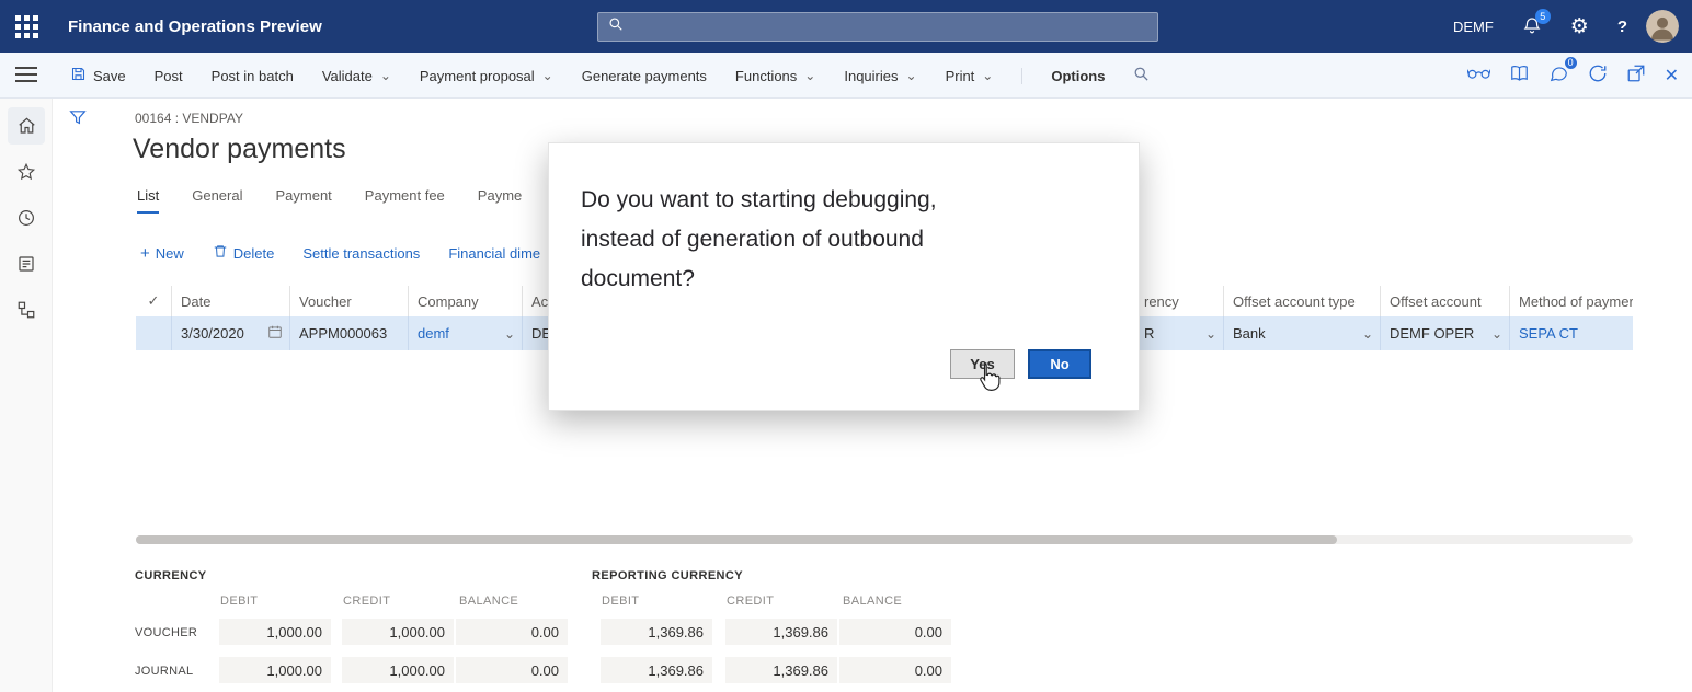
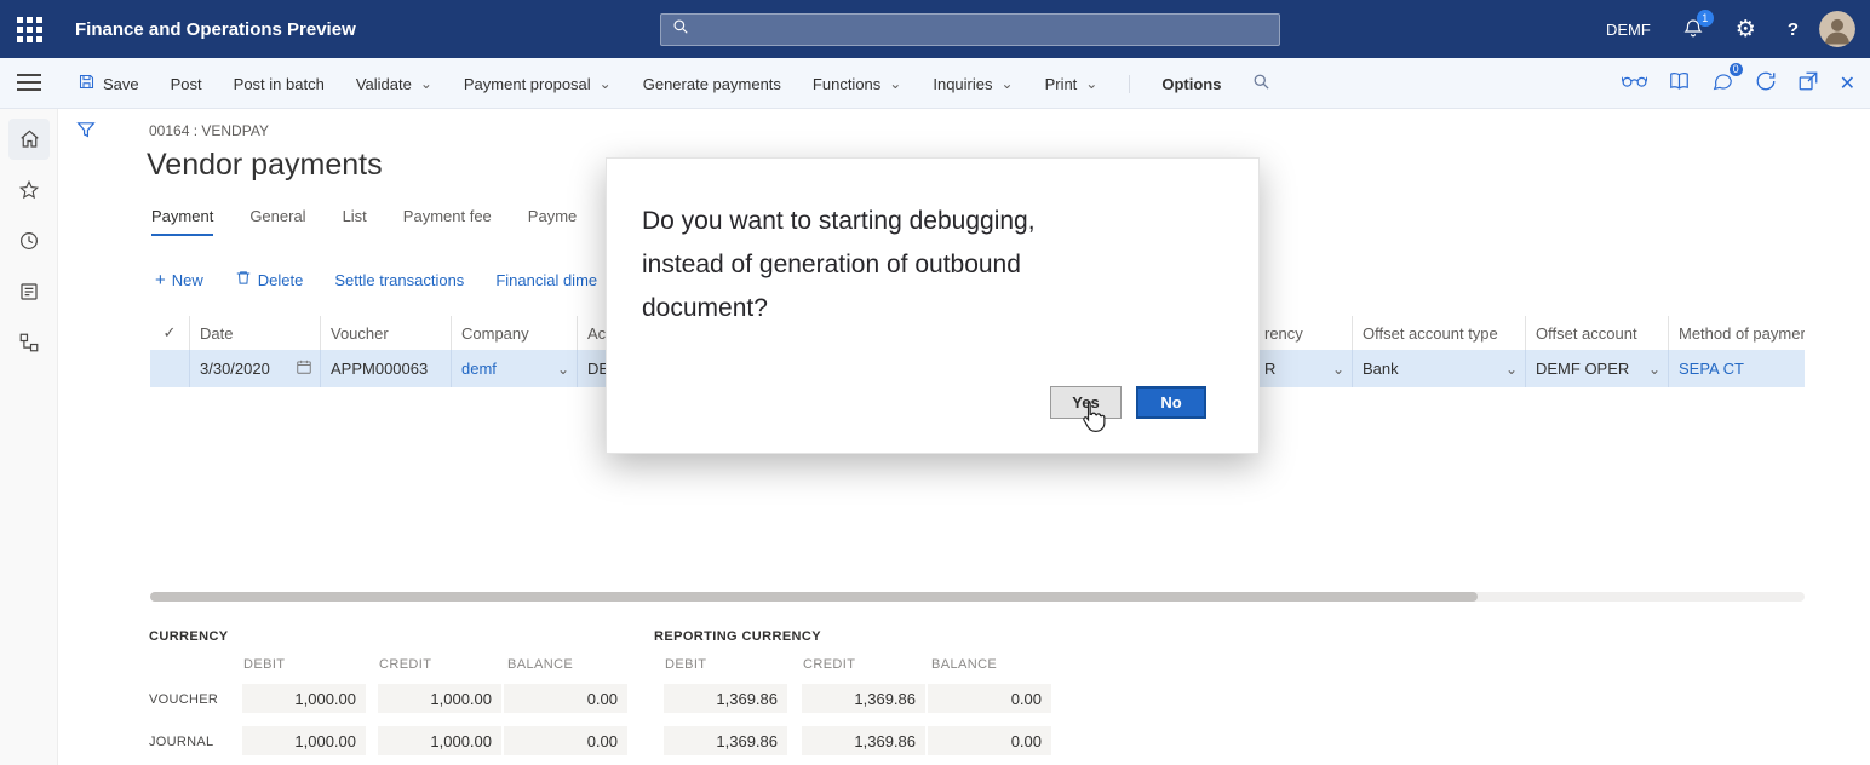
  Finance and Operations Preview
  DEMF
- 5
+ 1
  ⚙
  ?
  Save
  Post
  Post in batch
  Validate
  ⌄
  Payment proposal
  ⌄
  Generate payments
  Functions
  ⌄
  Inquiries
  ⌄
  Print
  ⌄
  Options
  0
  ✕
  00164 : VENDPAY
  Vendor payments
- List
+ Payment
  General
- Payment
+ List
  Payment fee
  Payme
  +
  New
  Delete
  Settle transactions
  Financial dime
  ✓
  Date
  Voucher
  Company
  rency
  Offset account type
  Offset account
  Method of paymer
  3/30/2020
  APPM000063
  demf
  ⌄
  DE
  R
  ⌄
  Bank
  ⌄
  DEMF OPER
  ⌄
  SEPA CT
  CURRENCY
  REPORTING CURRENCY
  DEBIT
  CREDIT
  BALANCE
  DEBIT
  CREDIT
  BALANCE
  VOUCHER
  1,000.00
  1,000.00
  0.00
  1,369.86
  1,369.86
  0.00
  JOURNAL
  1,000.00
  1,000.00
  0.00
  1,369.86
  1,369.86
  0.00
  Do you want to starting debugging, instead of generation of outbound document?
  Yes
  No
